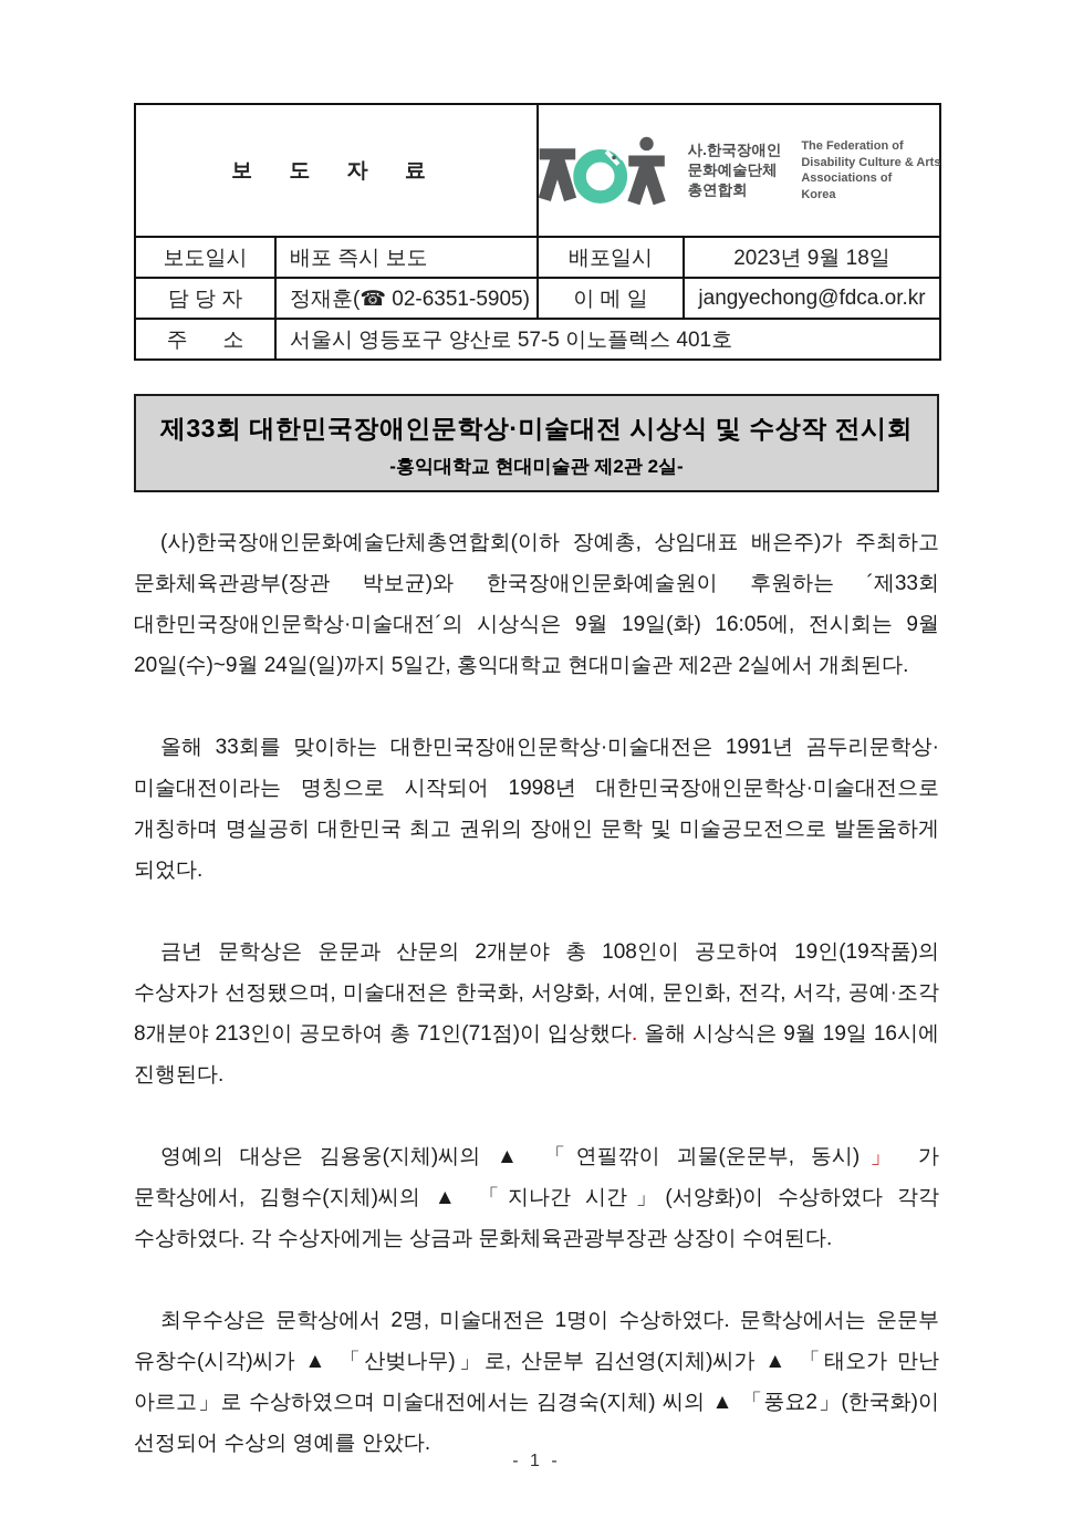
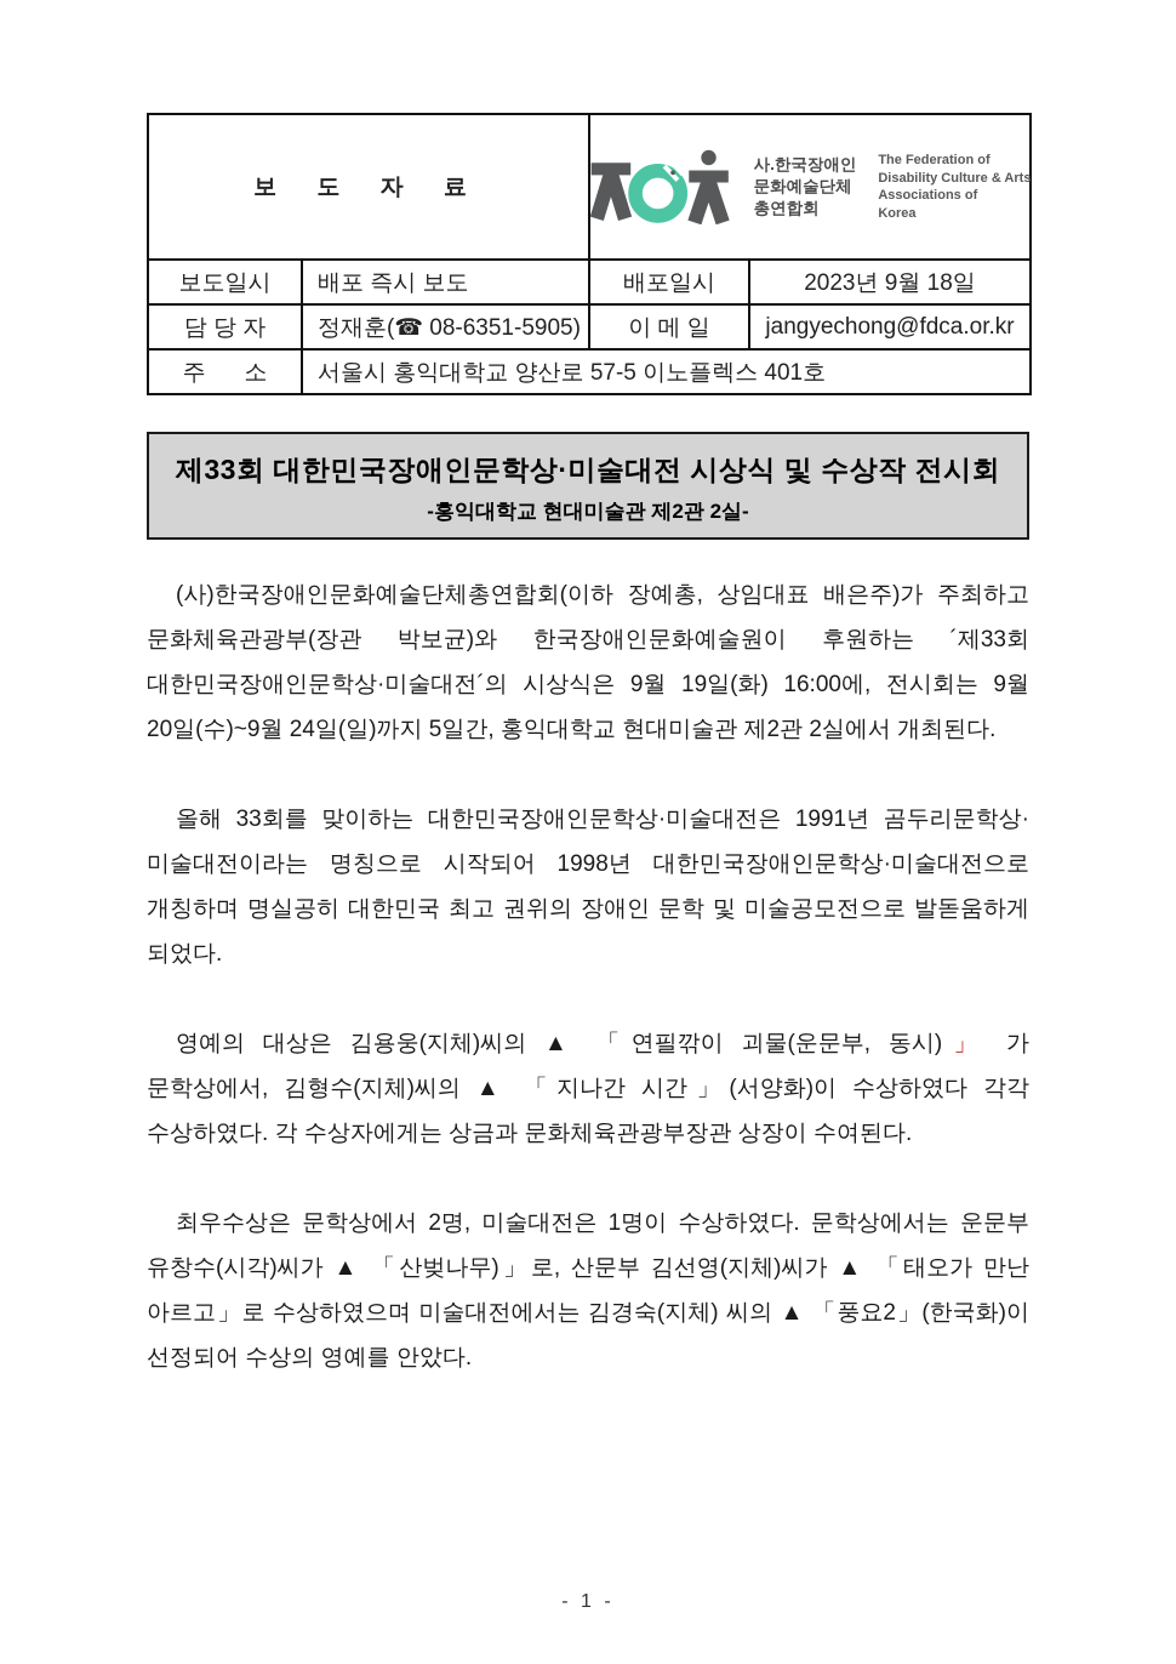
  보 도 자 료	사.한국장애인 문화예술단체 총연합회 The Federation of Disability Culture & Arts Associations of Korea
  보도일시	배포 즉시 보도	배포일시	2023년 9월 18일
- 담 당 자	정재훈(☎ 02-6351-5905)	이 메 일	jangyechong@fdca.or.kr
+ 담 당 자	정재훈(☎ 08-6351-5905)	이 메 일	jangyechong@fdca.or.kr
- 주 소	서울시 영등포구 양산로 57-5 이노플렉스 401호
+ 주 소	서울시 홍익대학교 양산로 57-5 이노플렉스 401호
  제33회 대한민국장애인문학상·미술대전 시상식 및 수상작 전시회
  -홍익대학교 현대미술관 제2관 2실-
- (사)한국장애인문화예술단체총연합회(이하 장예총, 상임대표 배은주)가 주최하고 문화체육관광부(장관 박보균)와 한국장애인문화예술원이 후원하는 ´제33회 대한민국장애인문학상·미술대전´의 시상식은 9월 19일(화) 16:05에, 전시회는 9월 20일(수)~9월 24일(일)까지 5일간, 홍익대학교 현대미술관 제2관 2실에서 개최된다.
+ (사)한국장애인문화예술단체총연합회(이하 장예총, 상임대표 배은주)가 주최하고 문화체육관광부(장관 박보균)와 한국장애인문화예술원이 후원하는 ´제33회 대한민국장애인문학상·미술대전´의 시상식은 9월 19일(화) 16:00에, 전시회는 9월 20일(수)~9월 24일(일)까지 5일간, 홍익대학교 현대미술관 제2관 2실에서 개최된다.
  올해 33회를 맞이하는 대한민국장애인문학상·미술대전은 1991년 곰두리문학상·미술대전이라는 명칭으로 시작되어 1998년 대한민국장애인문학상·미술대전으로 개칭하며 명실공히 대한민국 최고 권위의 장애인 문학 및 미술공모전으로 발돋움하게 되었다.
- 금년 문학상은 운문과 산문의 2개분야 총 108인이 공모하여 19인(19작품)의 수상자가 선정됐으며, 미술대전은 한국화, 서양화, 서예, 문인화, 전각, 서각, 공예·조각 8개분야 213인이 공모하여 총 71인(71점)이 입상했다. 올해 시상식은 9월 19일 16시에 진행된다.
  영예의 대상은 김용웅(지체)씨의 ▲ 「연필깎이 괴물(운문부, 동시)」 가 문학상에서, 김형수(지체)씨의 ▲ 「지나간 시간」(서양화)이 수상하였다 각각 수상하였다. 각 수상자에게는 상금과 문화체육관광부장관 상장이 수여된다.
  최우수상은 문학상에서 2명, 미술대전은 1명이 수상하였다. 문학상에서는 운문부 유창수(시각)씨가 ▲ 「산벚나무)」로, 산문부 김선영(지체)씨가 ▲ 「태오가 만난 아르고」로 수상하였으며 미술대전에서는 김경숙(지체) 씨의 ▲ 「풍요2」(한국화)이 선정되어 수상의 영예를 안았다.
  - 1 -
